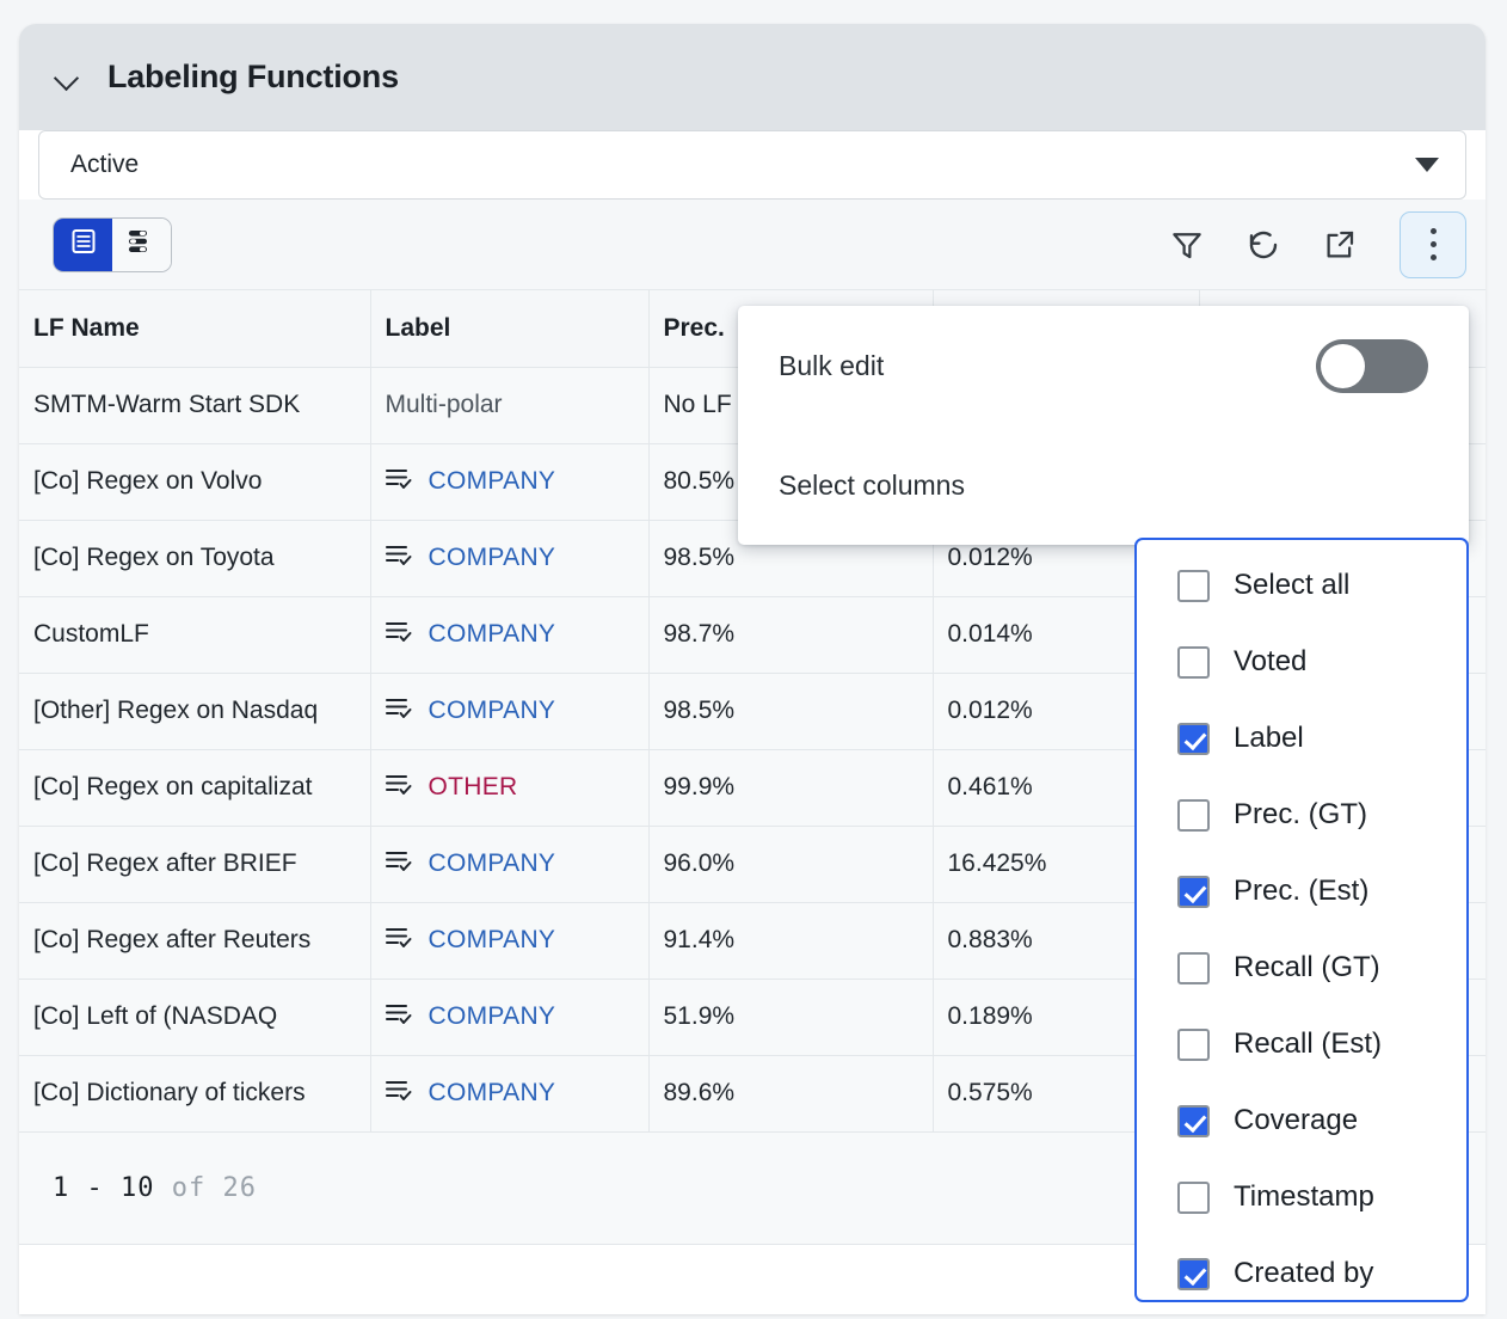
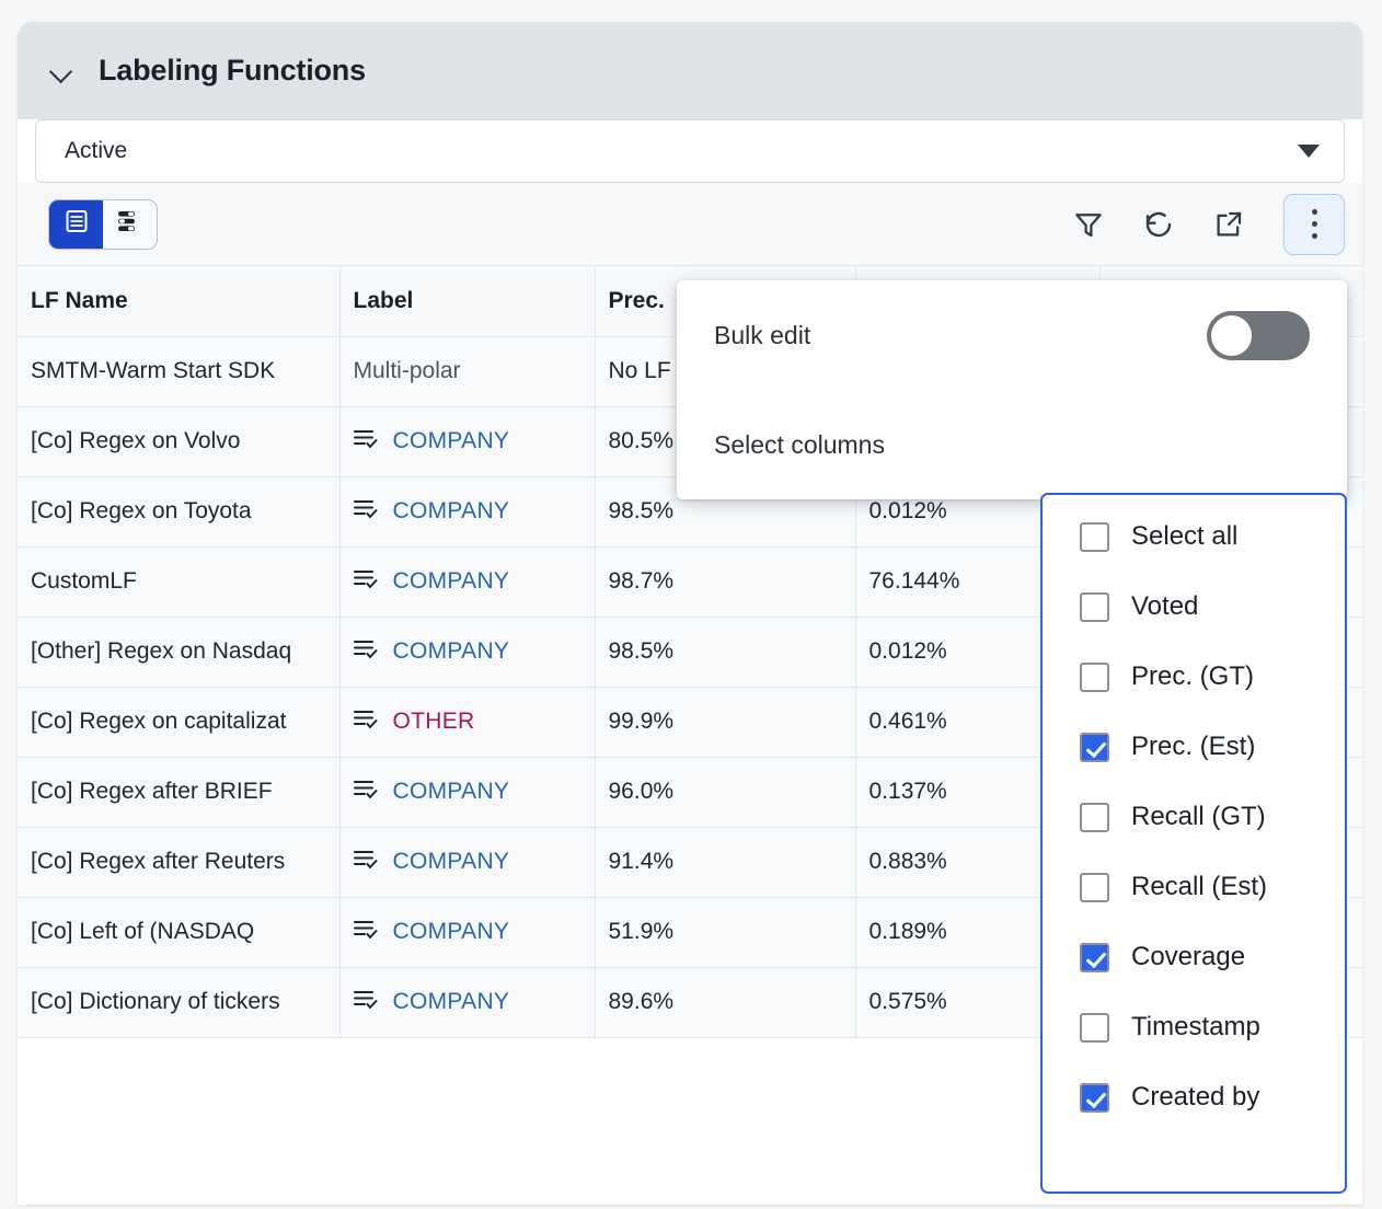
  Labeling Functions
  Active
  LF Name	Label	Prec.
  SMTM-Warm Start SDK	Multi-polar	No LF
  [Co] Regex on Volvo	COMPANY	80.5%
  [Co] Regex on Toyota	COMPANY	98.5%	0.012%
- CustomLF	COMPANY	98.7%	0.014%
+ CustomLF	COMPANY	98.7%	76.144%
  [Other] Regex on Nasdaq	COMPANY	98.5%	0.012%
  [Co] Regex on capitalizat	OTHER	99.9%	0.461%
- [Co] Regex after BRIEF	COMPANY	96.0%	16.425%
+ [Co] Regex after BRIEF	COMPANY	96.0%	0.137%
  [Co] Regex after Reuters	COMPANY	91.4%	0.883%
  [Co] Left of (NASDAQ	COMPANY	51.9%	0.189%
  [Co] Dictionary of tickers	COMPANY	89.6%	0.575%
- 1 - 10 of 26
  Bulk edit
  Select columns
  Select all
  Voted
- Label
  Prec. (GT)
  Prec. (Est)
  Recall (GT)
  Recall (Est)
  Coverage
  Timestamp
  Created by
